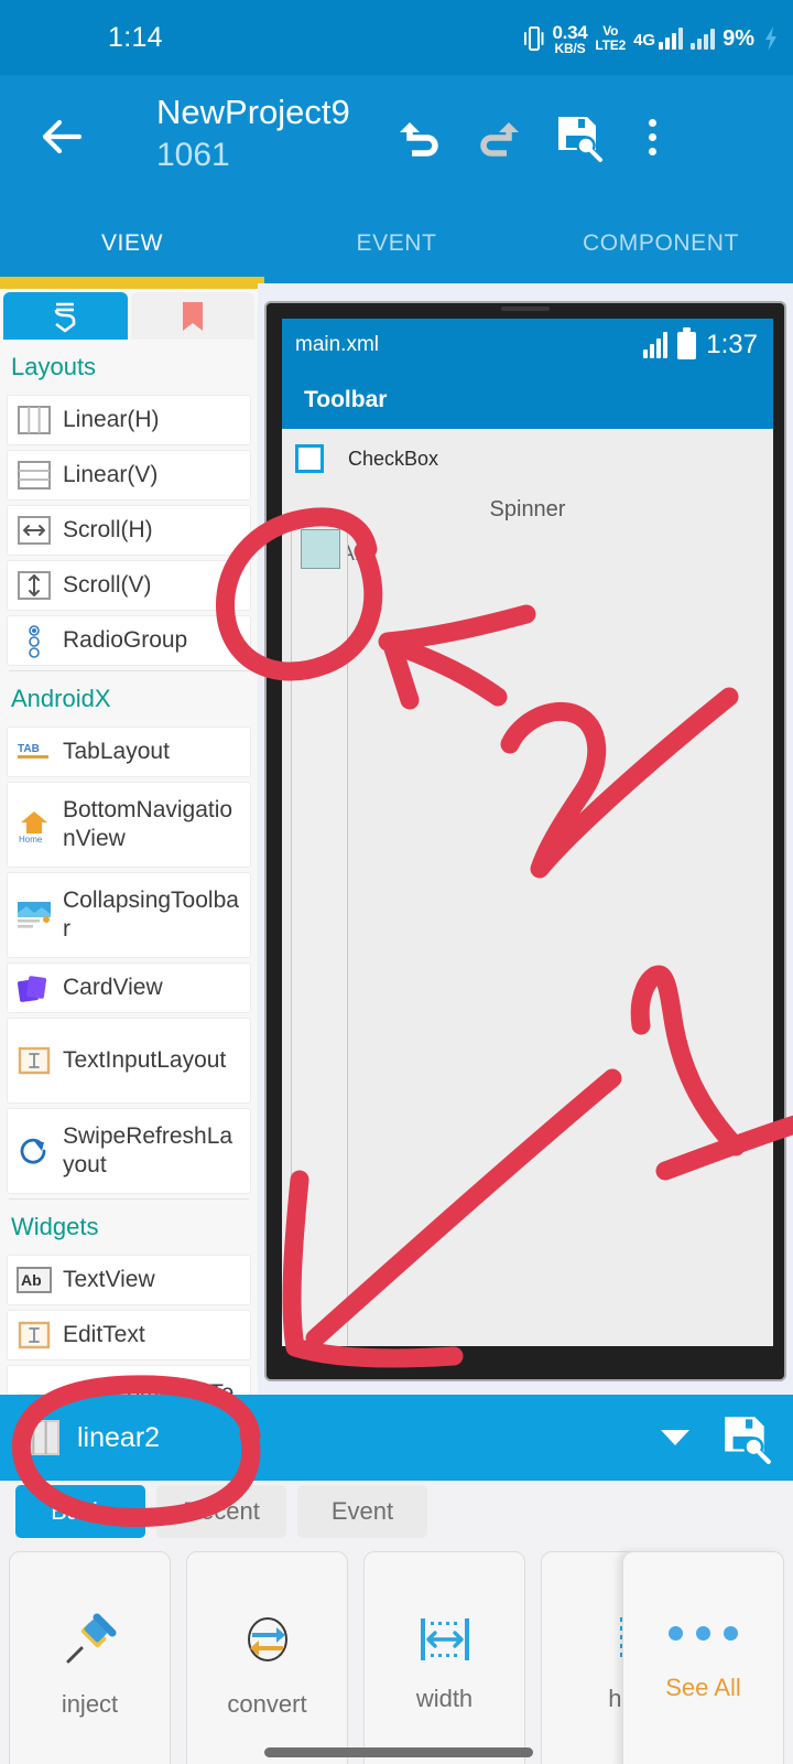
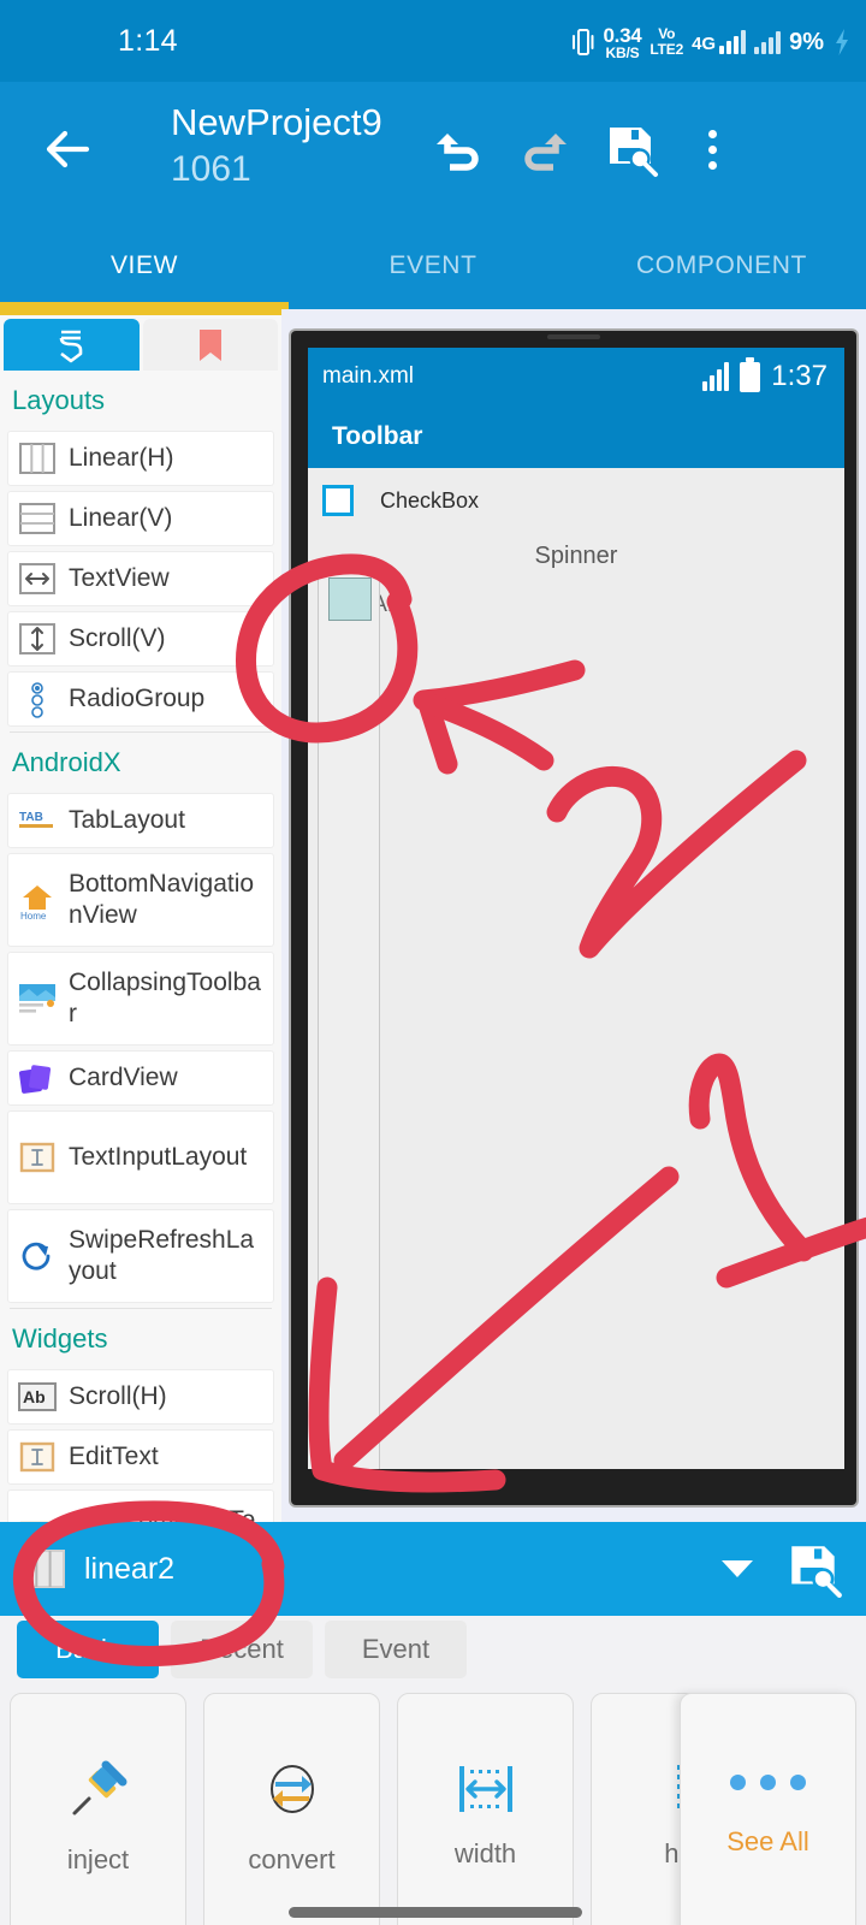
  1:14
  0.34
  KB/S
  Vo
  LTE2
  4G
  9%
  NewProject9
  1061
  VIEW
  EVENT
  COMPONENT
  Layouts
  Linear(H)
  Linear(V)
- Scroll(H)
+ TextView
  Scroll(V)
  RadioGroup
  AndroidX
  TAB
  TabLayout
  Home
  BottomNavigationView
  CollapsingToolbar
  CardView
  TextInputLayout
  SwipeRefreshLayout
  Widgets
  Ab
- TextView
+ Scroll(H)
  EditText
  main.xml
  1:37
  Toolbar
  CheckBox
  Spinner
  linear2
  Event
  inject
  convert
  width
  See All
